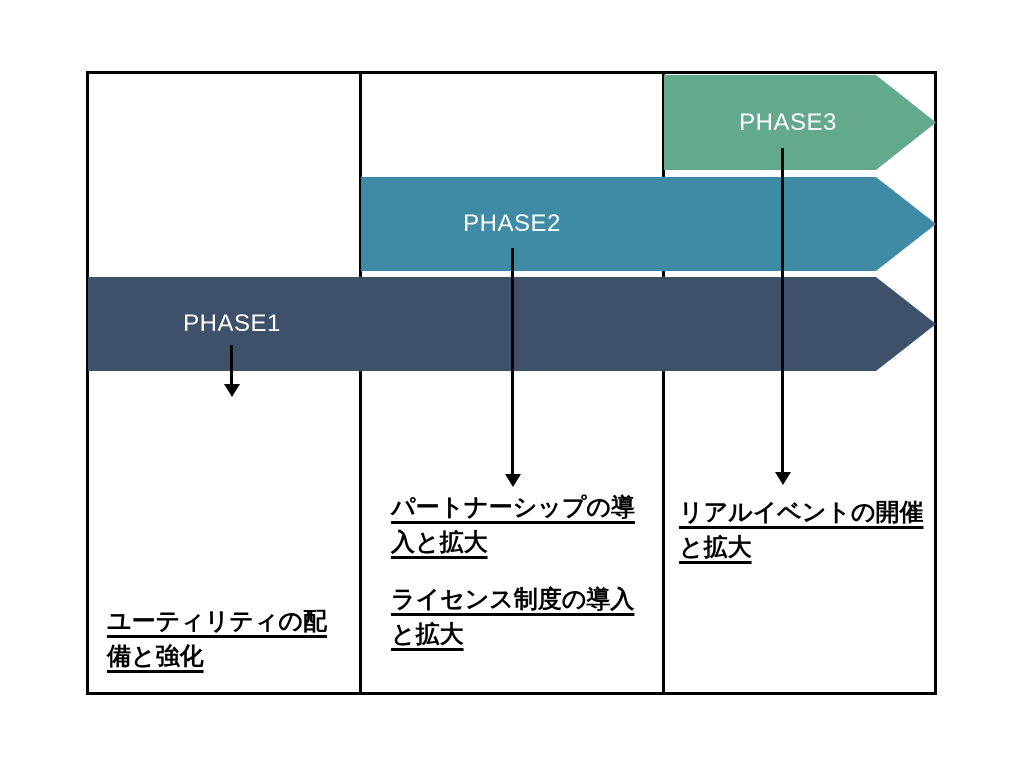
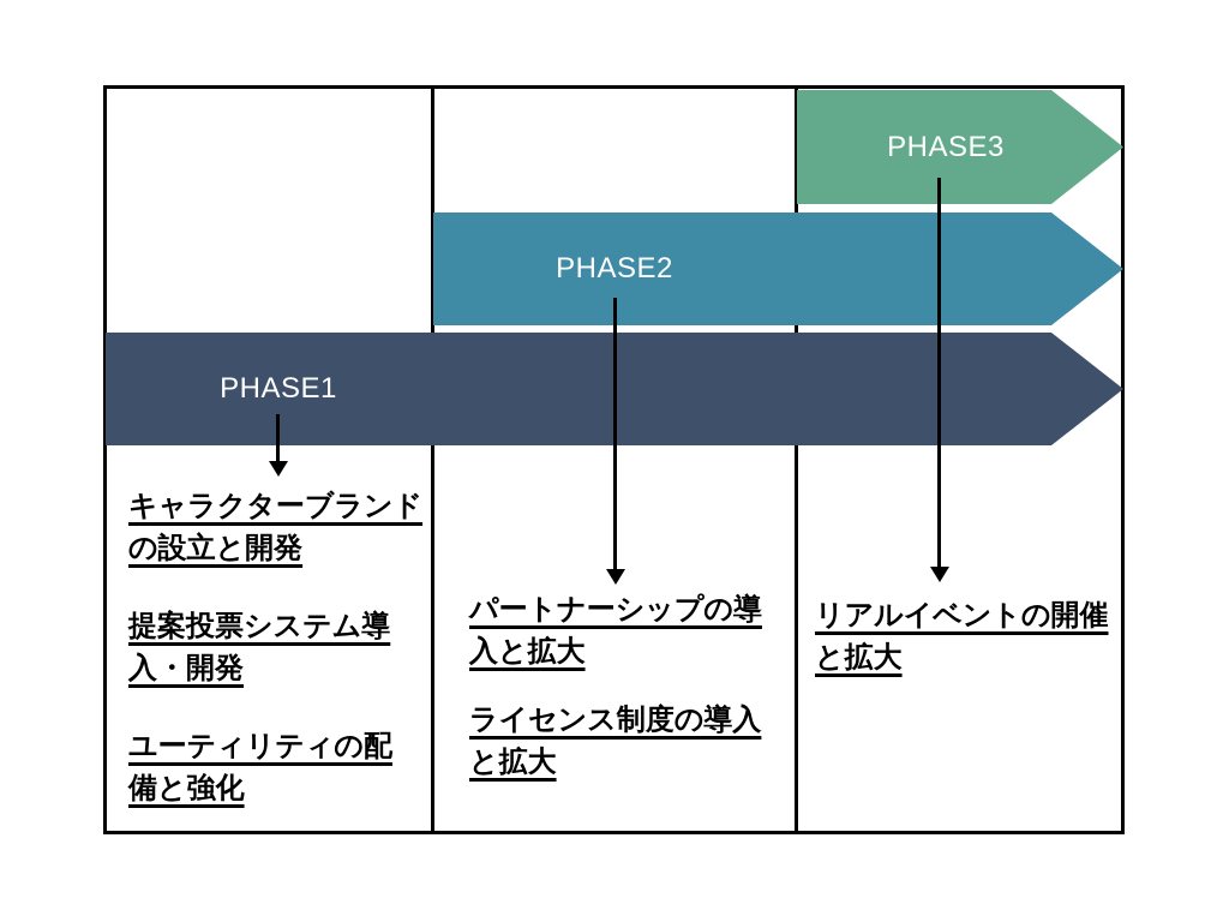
  PHASE1
  PHASE2
  PHASE3
+ キャラクターブランド
+ の設立と開発
+ 提案投票システム導
+ 入・開発
  ユーティリティの配
  備と強化
  パートナーシップの導
  入と拡大
  ライセンス制度の導入
  と拡大
  リアルイベントの開催
  と拡大
